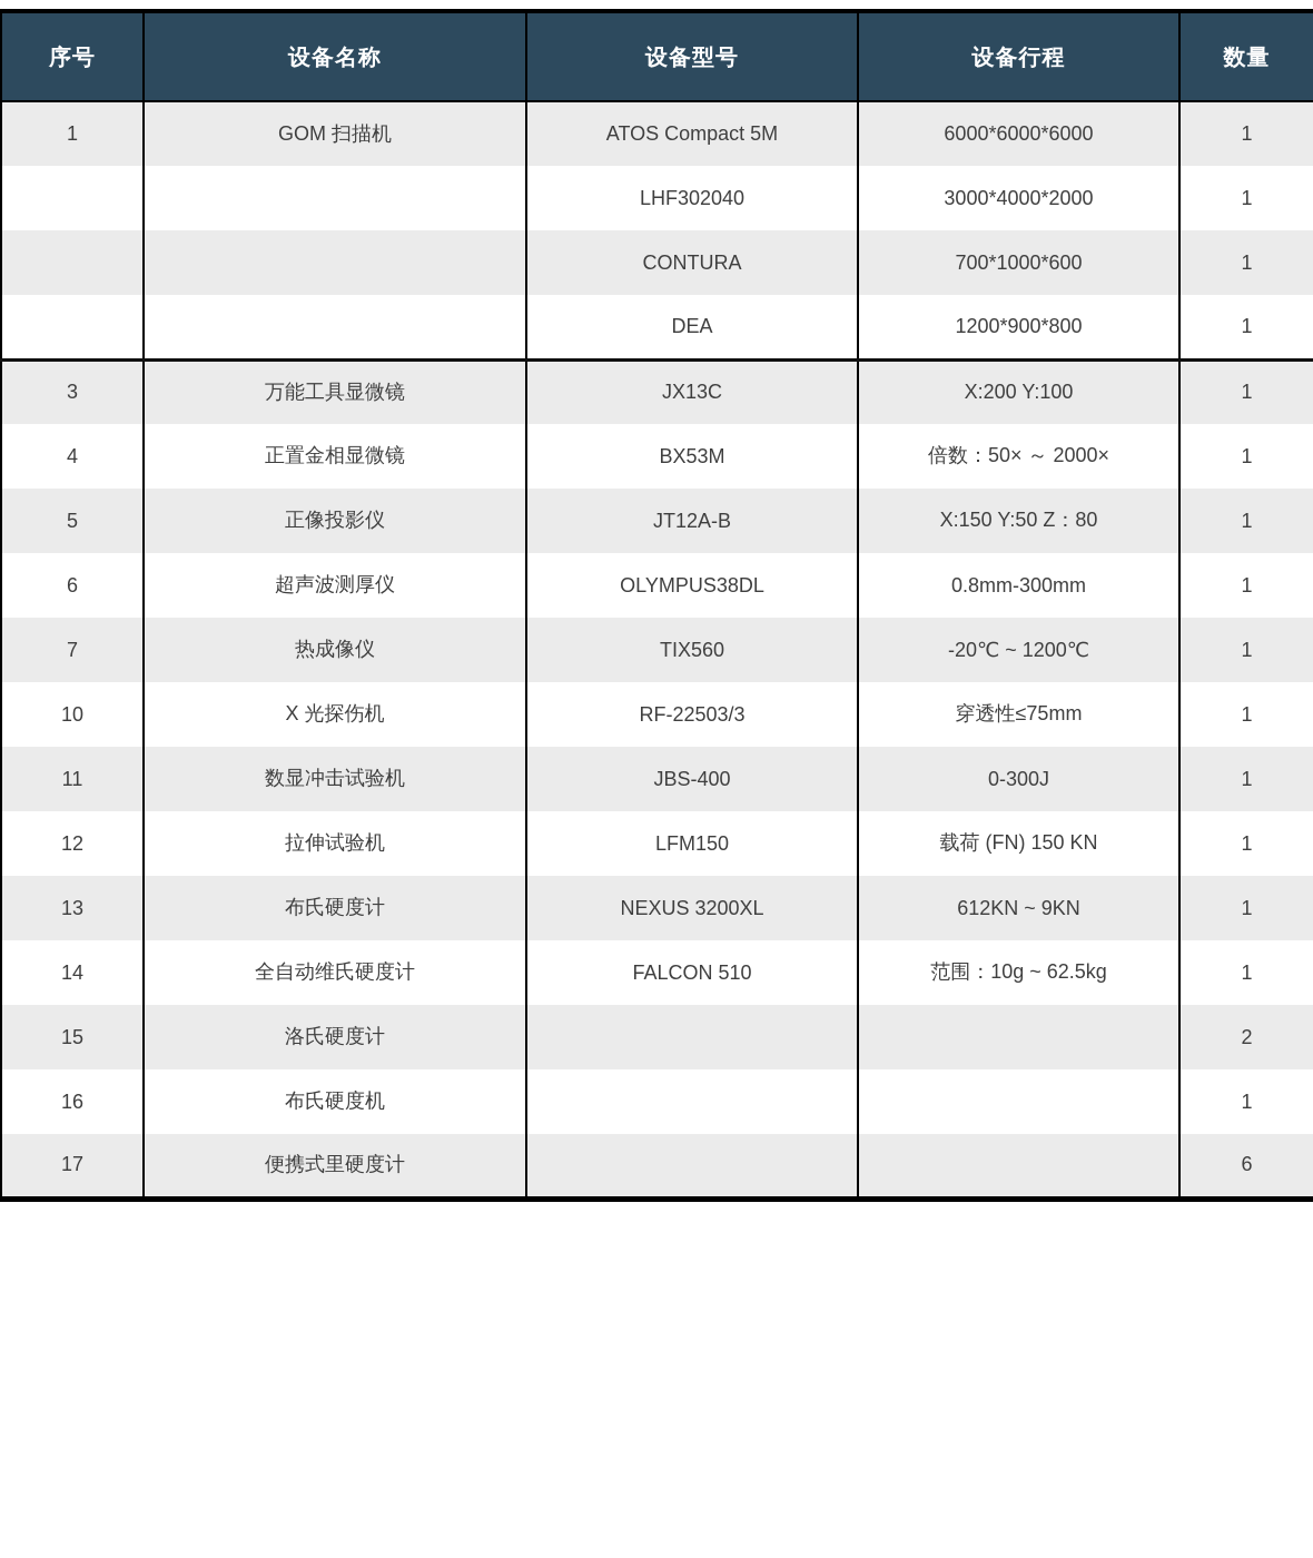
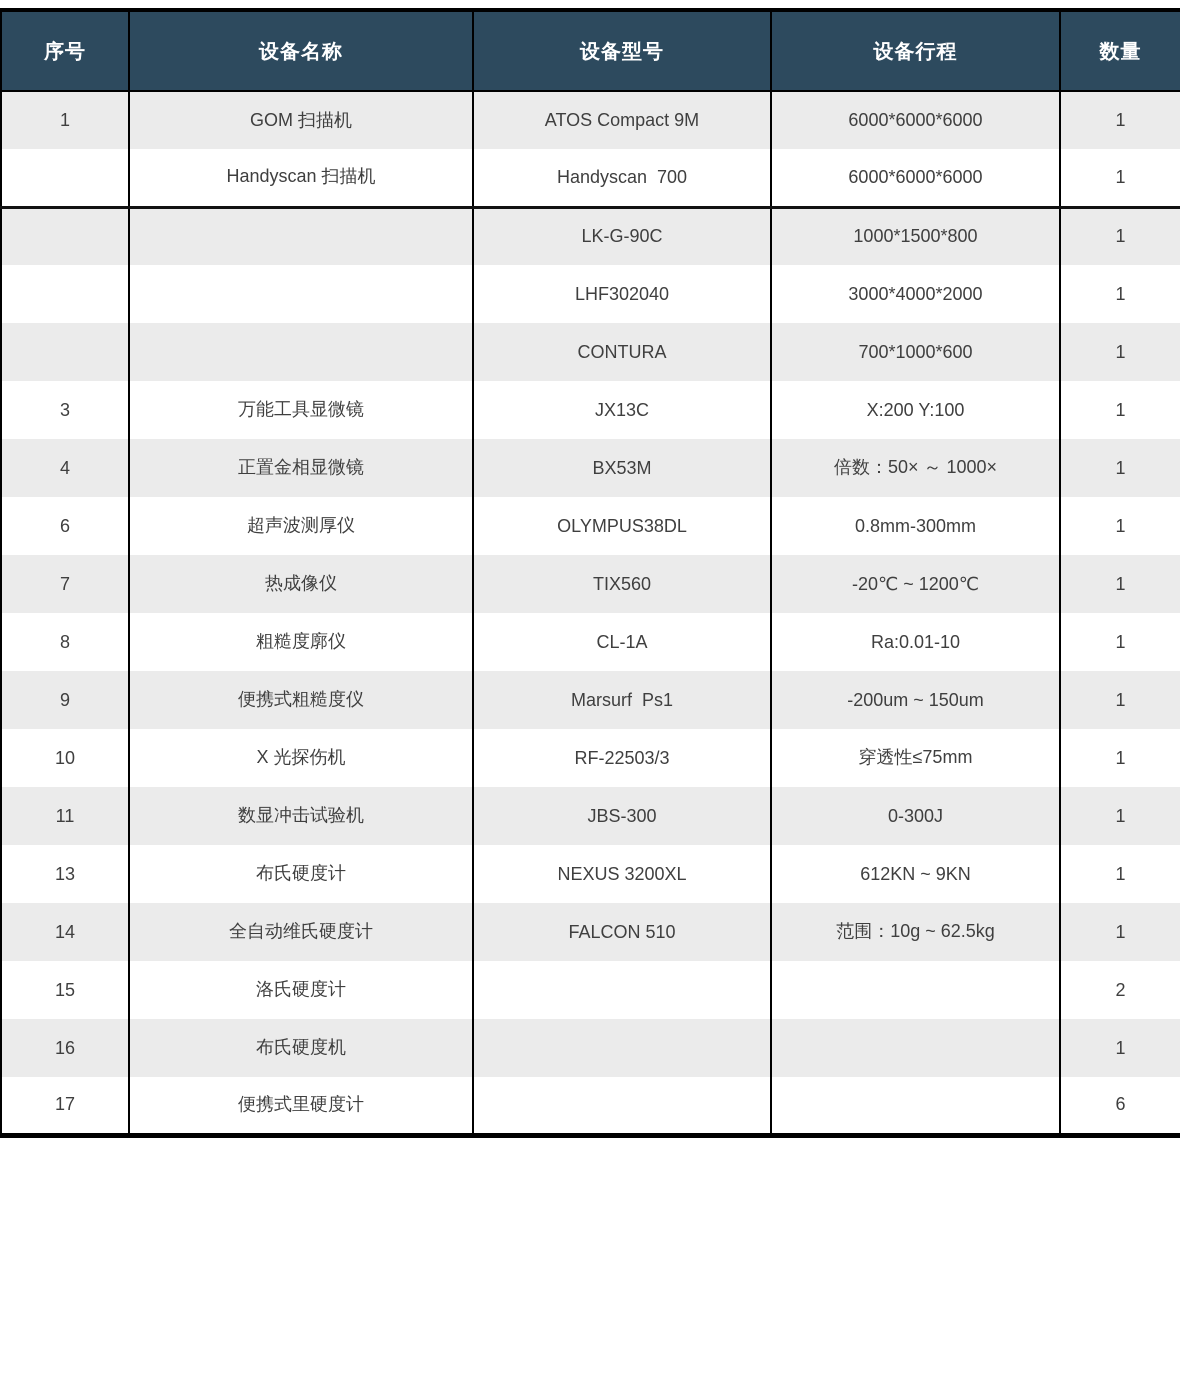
  序号	设备名称	设备型号	设备行程	数量
- 1	GOM 扫描机	ATOS Compact 5M	6000*6000*6000	1
+ 1	GOM 扫描机	ATOS Compact 9M	6000*6000*6000	1
+ 	Handyscan 扫描机	Handyscan 700	6000*6000*6000	1
+ 		LK-G-90C	1000*1500*800	1
  		LHF302040	3000*4000*2000	1
  		CONTURA	700*1000*600	1
- 		DEA	1200*900*800	1
  3	万能工具显微镜	JX13C	X:200 Y:100	1
- 4	正置金相显微镜	BX53M	倍数：50× ～ 2000×	1
+ 4	正置金相显微镜	BX53M	倍数：50× ～ 1000×	1
- 5	正像投影仪	JT12A-B	X:150 Y:50 Z：80	1
  6	超声波测厚仪	OLYMPUS38DL	0.8mm-300mm	1
  7	热成像仪	TIX560	-20℃ ~ 1200℃	1
+ 8	粗糙度廓仪	CL-1A	Ra:0.01-10	1
+ 9	便携式粗糙度仪	Marsurf Ps1	-200um ~ 150um	1
  10	X 光探伤机	RF-22503/3	穿透性≤75mm	1
- 11	数显冲击试验机	JBS-400	0-300J	1
+ 11	数显冲击试验机	JBS-300	0-300J	1
- 12	拉伸试验机	LFM150	载荷 (FN) 150 KN	1
  13	布氏硬度计	NEXUS 3200XL	612KN ~ 9KN	1
  14	全自动维氏硬度计	FALCON 510	范围：10g ~ 62.5kg	1
  15	洛氏硬度计			2
  16	布氏硬度机			1
  17	便携式里硬度计			6
